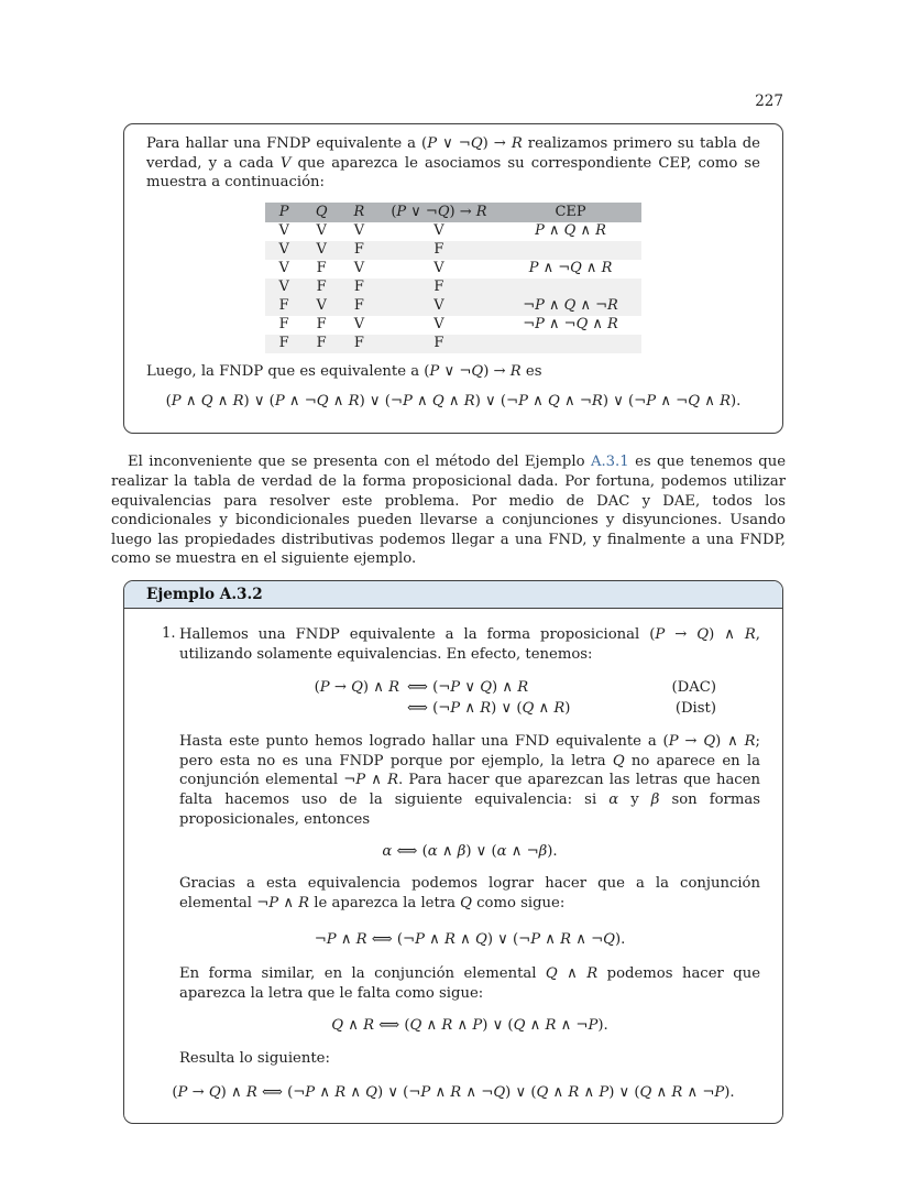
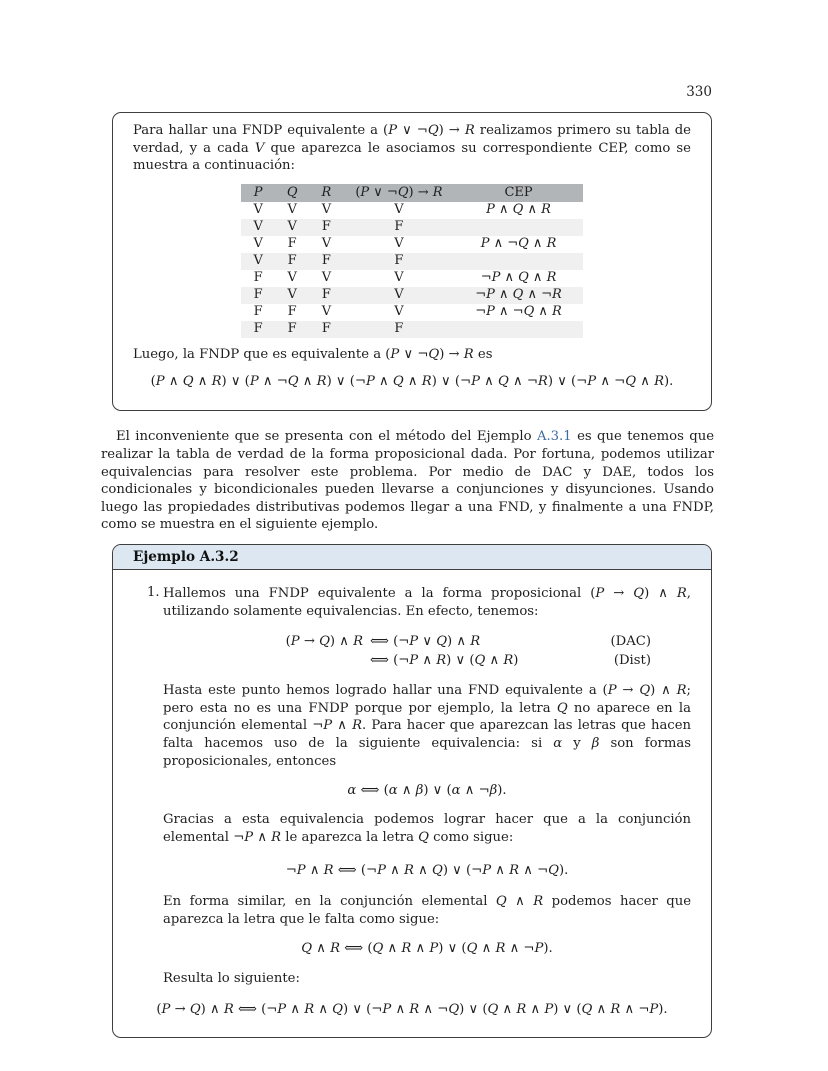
- 227
+ 330
  Para hallar una FNDP equivalente a (P ∨ ¬Q) → R realizamos primero su tabla de verdad, y a cada V que aparezca le asociamos su correspondiente CEP, como se muestra a continuación:
  P	Q	R	(P ∨ ¬Q) → R	CEP
  V	V	V	V	P ∧ Q ∧ R
  V	V	F	F
  V	F	V	V	P ∧ ¬Q ∧ R
  V	F	F	F
+ F	V	V	V	¬P ∧ Q ∧ R
  F	V	F	V	¬P ∧ Q ∧ ¬R
  F	F	V	V	¬P ∧ ¬Q ∧ R
  F	F	F	F
  Luego, la FNDP que es equivalente a (P ∨ ¬Q) → R es
  (P ∧ Q ∧ R) ∨ (P ∧ ¬Q ∧ R) ∨ (¬P ∧ Q ∧ R) ∨ (¬P ∧ Q ∧ ¬R) ∨ (¬P ∧ ¬Q ∧ R).
  El inconveniente que se presenta con el método del Ejemplo A.3.1 es que tenemos que realizar la tabla de verdad de la forma proposicional dada. Por fortuna, podemos utilizar equivalencias para resolver este problema. Por medio de DAC y DAE, todos los condicionales y bicondicionales pueden llevarse a conjunciones y disyunciones. Usando luego las propiedades distributivas podemos llegar a una FND, y finalmente a una FNDP, como se muestra en el siguiente ejemplo.
  Ejemplo A.3.2
  1.
  Hallemos una FNDP equivalente a la forma proposicional (P → Q) ∧ R, utilizando solamente equivalencias. En efecto, tenemos:
  (P → Q) ∧ R
  ⟺ (¬P ∨ Q) ∧ R
  (DAC)
  ⟺ (¬P ∧ R) ∨ (Q ∧ R)
  (Dist)
  Hasta este punto hemos logrado hallar una FND equivalente a (P → Q) ∧ R; pero esta no es una FNDP porque por ejemplo, la letra Q no aparece en la conjunción elemental ¬P ∧ R. Para hacer que aparezcan las letras que hacen falta hacemos uso de la siguiente equivalencia: si α y β son formas proposicionales, entonces
  α ⟺ (α ∧ β) ∨ (α ∧ ¬β).
  Gracias a esta equivalencia podemos lograr hacer que a la conjunción elemental ¬P ∧ R le aparezca la letra Q como sigue:
  ¬P ∧ R ⟺ (¬P ∧ R ∧ Q) ∨ (¬P ∧ R ∧ ¬Q).
  En forma similar, en la conjunción elemental Q ∧ R podemos hacer que aparezca la letra que le falta como sigue:
  Q ∧ R ⟺ (Q ∧ R ∧ P) ∨ (Q ∧ R ∧ ¬P).
  Resulta lo siguiente:
  (P → Q) ∧ R ⟺ (¬P ∧ R ∧ Q) ∨ (¬P ∧ R ∧ ¬Q) ∨ (Q ∧ R ∧ P) ∨ (Q ∧ R ∧ ¬P).
